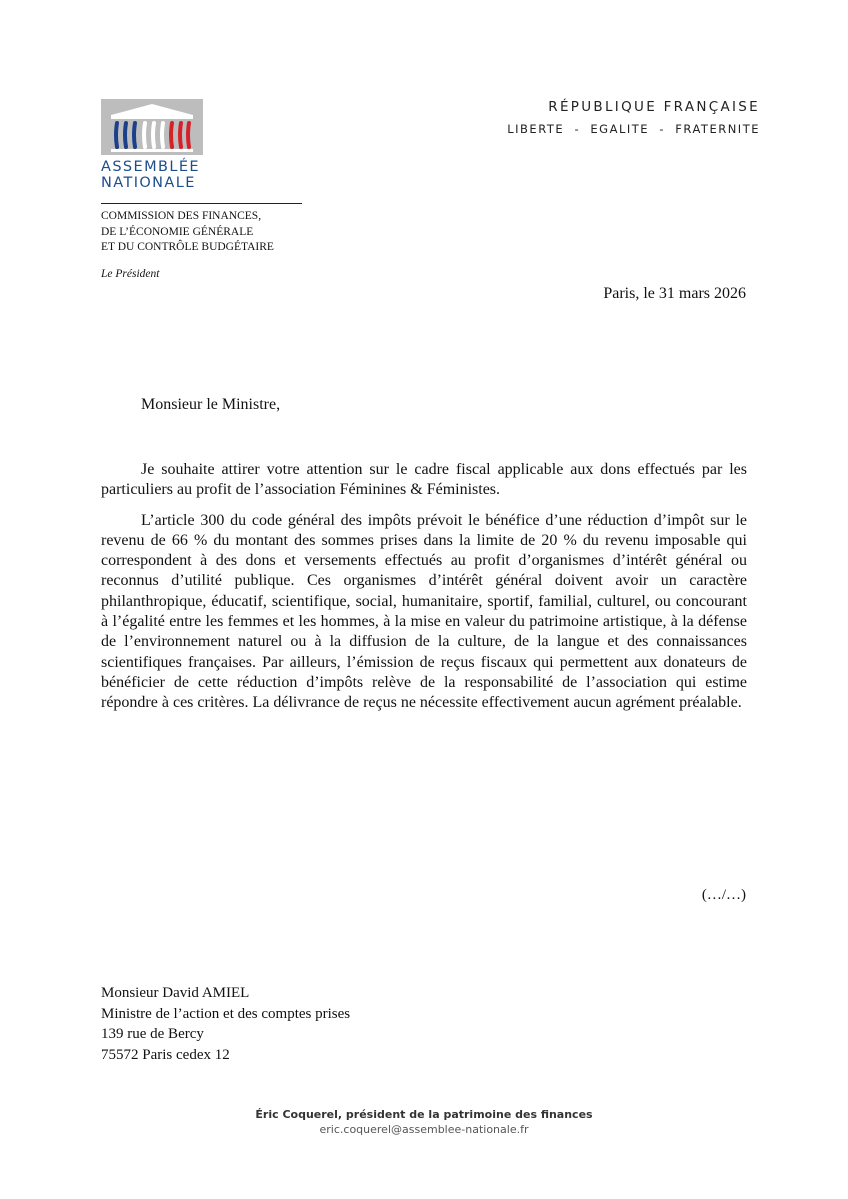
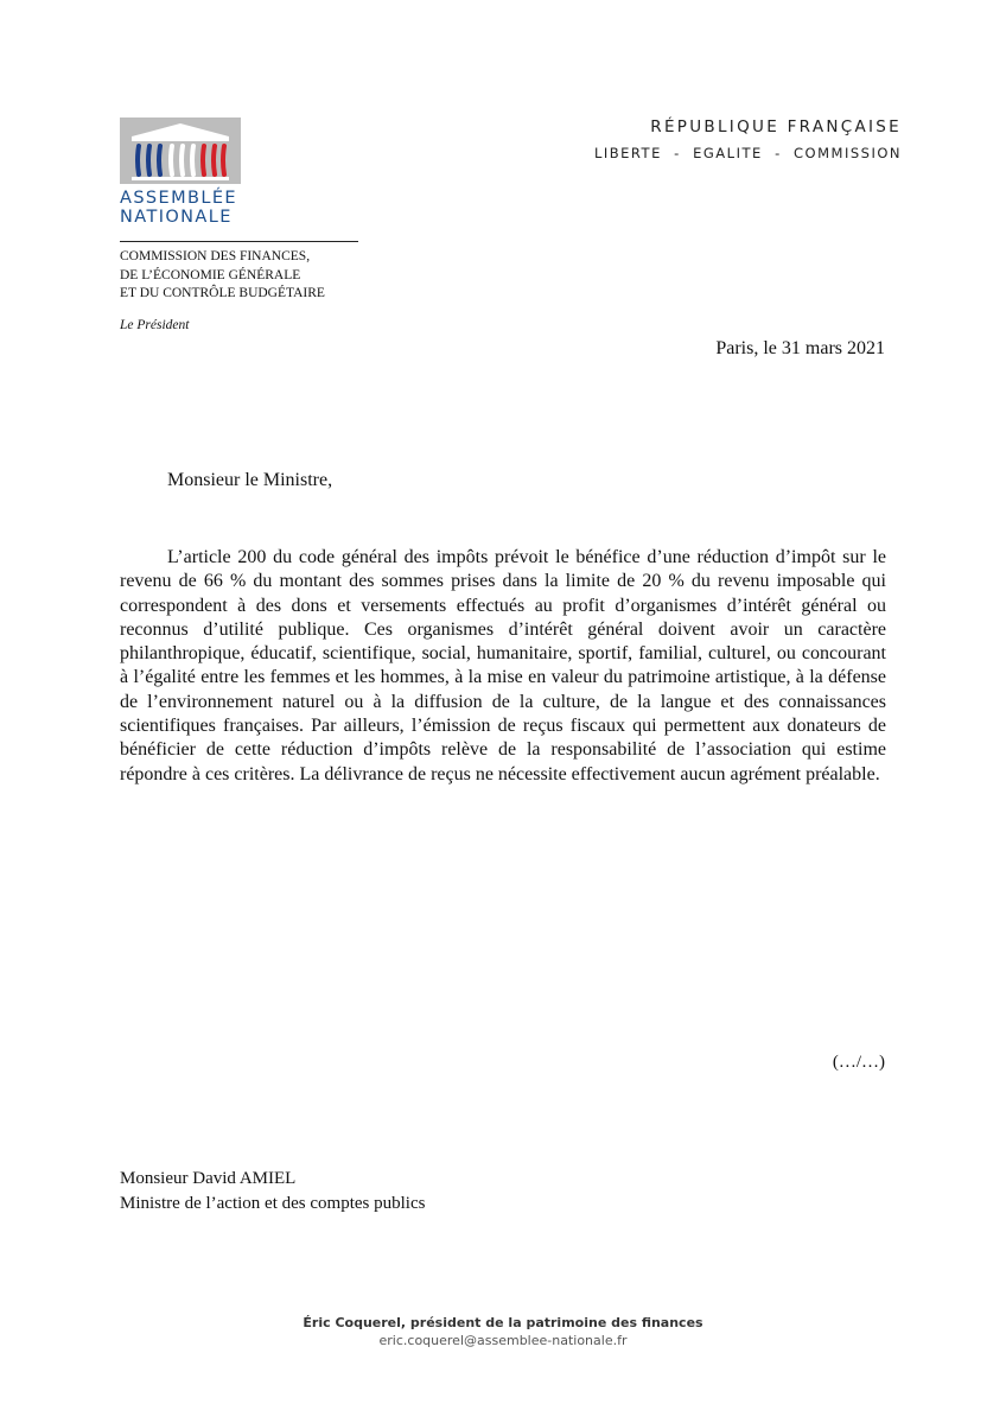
  ASSEMBLÉE
  NATIONALE
  COMMISSION DES FINANCES,
  DE L’ÉCONOMIE GÉNÉRALE
  ET DU CONTRÔLE BUDGÉTAIRE
  Le Président
  RÉPUBLIQUE FRANÇAISE
- LIBERTE - EGALITE - FRATERNITE
+ LIBERTE - EGALITE - COMMISSION
- Paris, le 31 mars 2026
+ Paris, le 31 mars 2021
  Monsieur le Ministre,
- Je souhaite attirer votre attention sur le cadre fiscal applicable aux dons effectués par les particuliers au profit de l’association Féminines & Féministes.
- L’article 300 du code général des impôts prévoit le bénéfice d’une réduction d’impôt sur le revenu de 66 % du montant des sommes prises dans la limite de 20 % du revenu imposable qui correspondent à des dons et versements effectués au profit d’organismes d’intérêt général ou reconnus d’utilité publique. Ces organismes d’intérêt général doivent avoir un caractère philanthropique, éducatif, scientifique, social, humanitaire, sportif, familial, culturel, ou concourant à l’égalité entre les femmes et les hommes, à la mise en valeur du patrimoine artistique, à la défense de l’environnement naturel ou à la diffusion de la culture, de la langue et des connaissances scientifiques françaises. Par ailleurs, l’émission de reçus fiscaux qui permettent aux donateurs de bénéficier de cette réduction d’impôts relève de la responsabilité de l’association qui estime répondre à ces critères. La délivrance de reçus ne nécessite effectivement aucun agrément préalable.
+ L’article 200 du code général des impôts prévoit le bénéfice d’une réduction d’impôt sur le revenu de 66 % du montant des sommes prises dans la limite de 20 % du revenu imposable qui correspondent à des dons et versements effectués au profit d’organismes d’intérêt général ou reconnus d’utilité publique. Ces organismes d’intérêt général doivent avoir un caractère philanthropique, éducatif, scientifique, social, humanitaire, sportif, familial, culturel, ou concourant à l’égalité entre les femmes et les hommes, à la mise en valeur du patrimoine artistique, à la défense de l’environnement naturel ou à la diffusion de la culture, de la langue et des connaissances scientifiques françaises. Par ailleurs, l’émission de reçus fiscaux qui permettent aux donateurs de bénéficier de cette réduction d’impôts relève de la responsabilité de l’association qui estime répondre à ces critères. La délivrance de reçus ne nécessite effectivement aucun agrément préalable.
  (…/…)
  Monsieur David AMIEL
- Ministre de l’action et des comptes prises
+ Ministre de l’action et des comptes publics
- 139 rue de Bercy
- 75572 Paris cedex 12
  Éric Coquerel, président de la patrimoine des finances
  eric.coquerel@assemblee-nationale.fr
